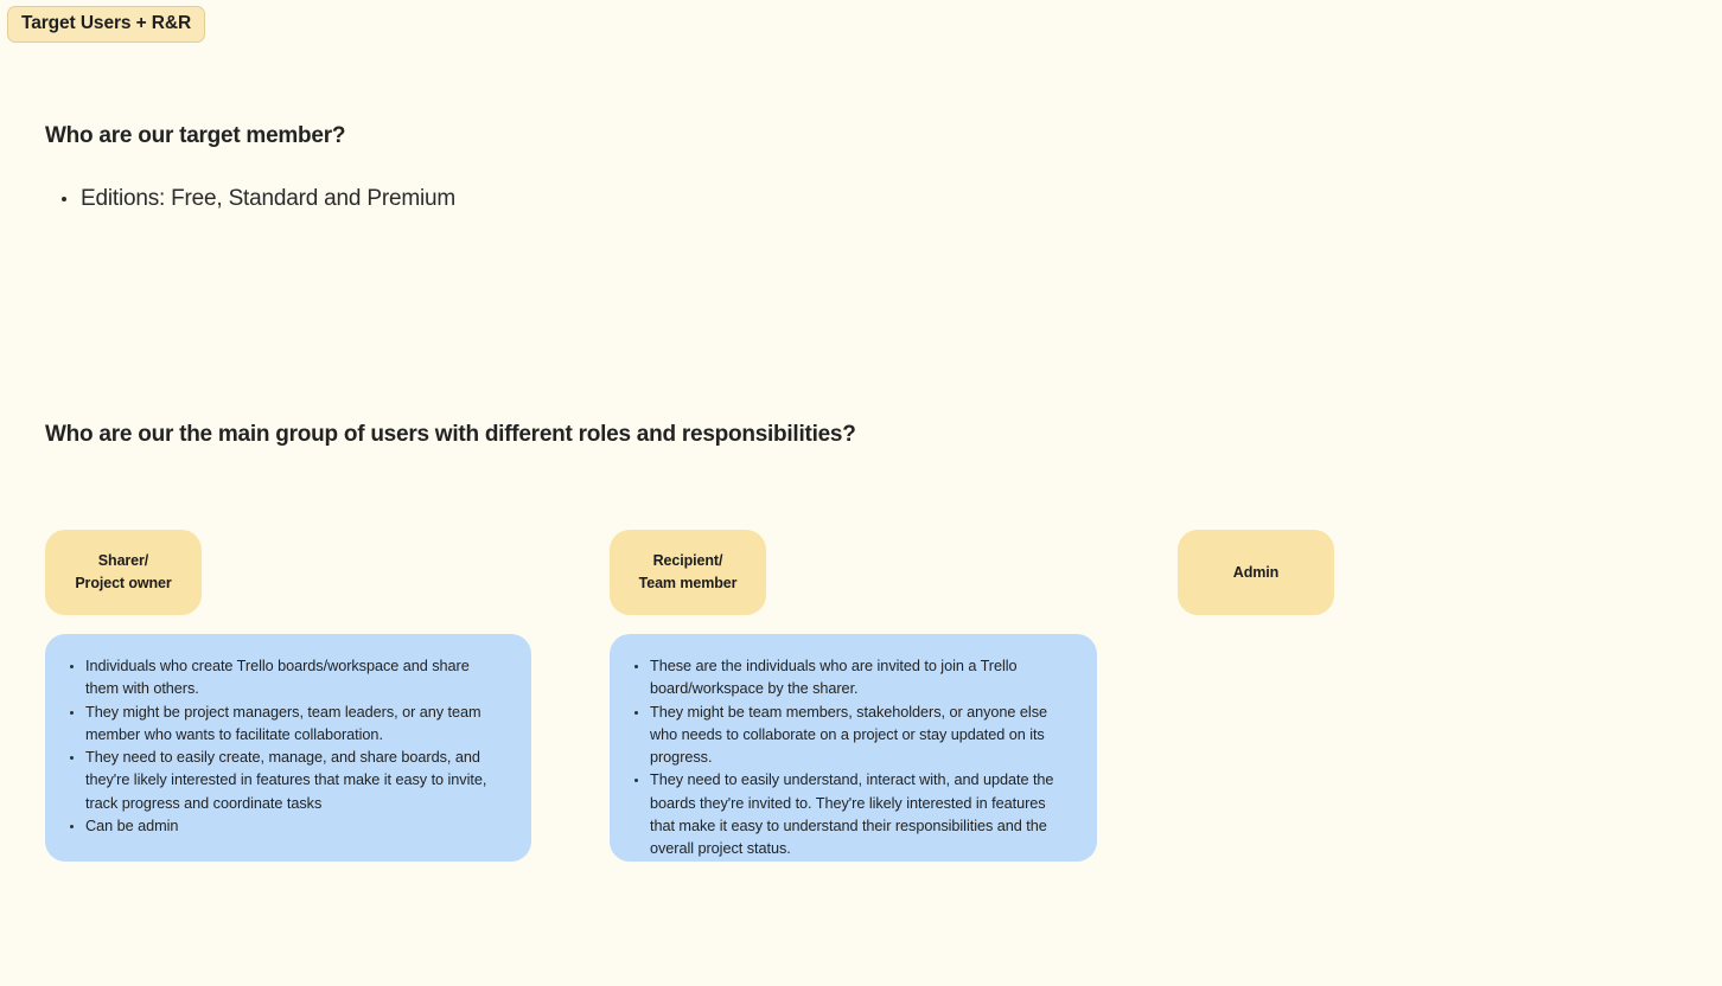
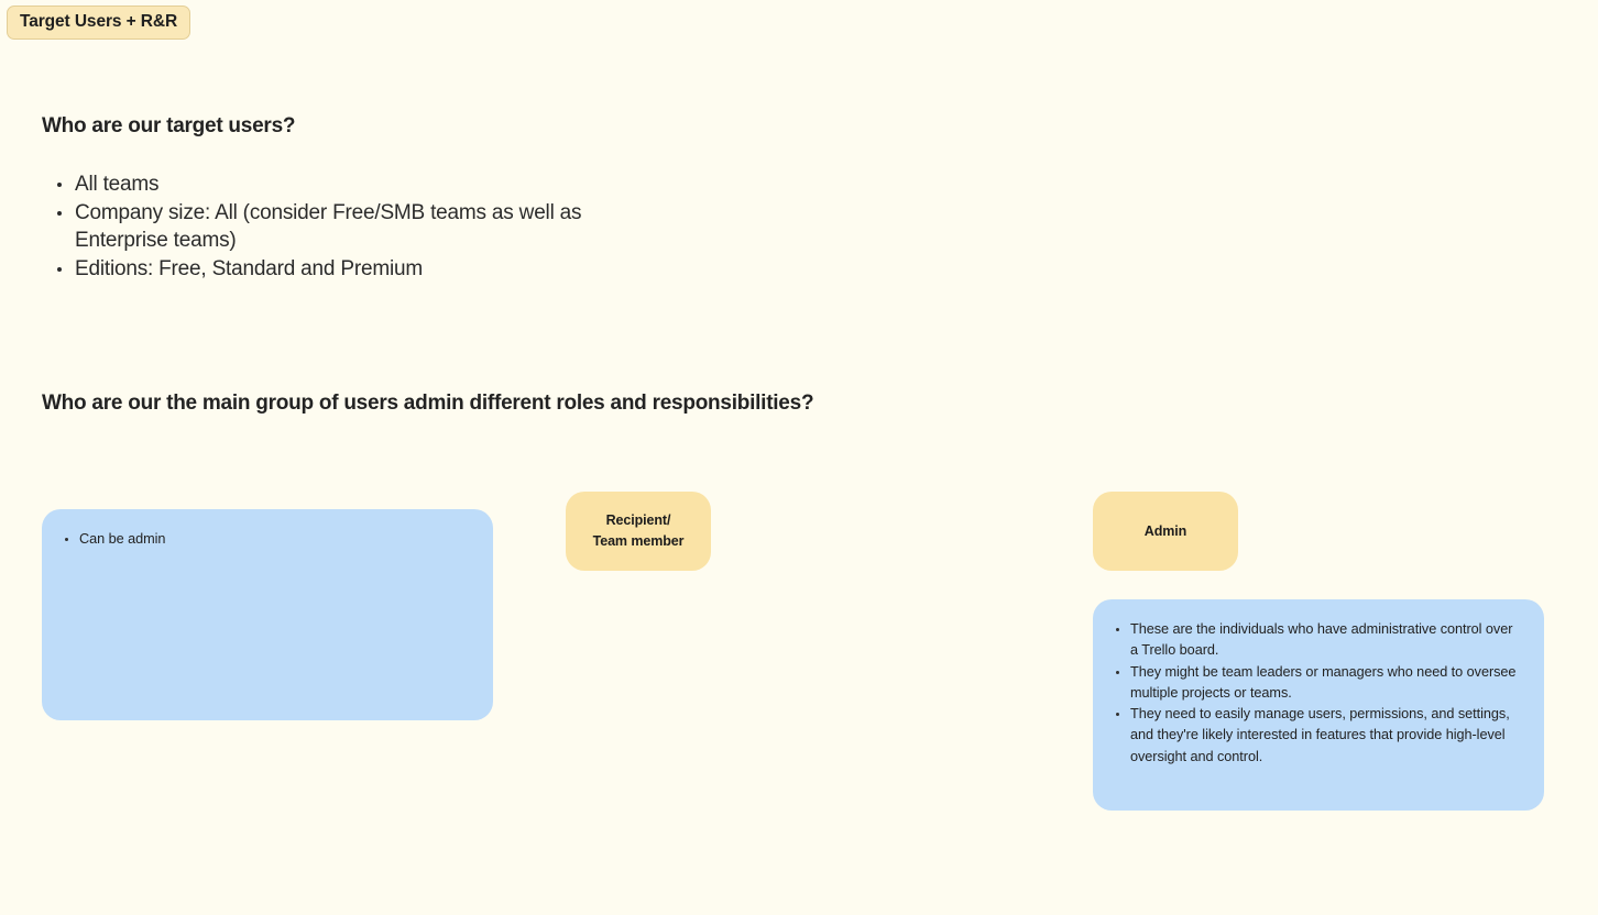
  Target Users + R&R
- Who are our target member?
+ Who are our target users?
+ All teams
+ Company size: All (consider Free/SMB teams as well as Enterprise teams)
  Editions: Free, Standard and Premium
- Who are our the main group of users with different roles and responsibilities?
+ Who are our the main group of users admin different roles and responsibilities?
- Sharer/
- Project owner
- Individuals who create Trello boards/workspace and share them with others.
- They might be project managers, team leaders, or any team member who wants to facilitate collaboration.
- They need to easily create, manage, and share boards, and they're likely interested in features that make it easy to invite, track progress and coordinate tasks
  Can be admin
  Recipient/
  Team member
- These are the individuals who are invited to join a Trello board/workspace by the sharer.
- They might be team members, stakeholders, or anyone else who needs to collaborate on a project or stay updated on its progress.
- They need to easily understand, interact with, and update the boards they're invited to. They're likely interested in features that make it easy to understand their responsibilities and the overall project status.
  Admin
+ These are the individuals who have administrative control over a Trello board.
+ They might be team leaders or managers who need to oversee multiple projects or teams.
+ They need to easily manage users, permissions, and settings, and they're likely interested in features that provide high-level oversight and control.
